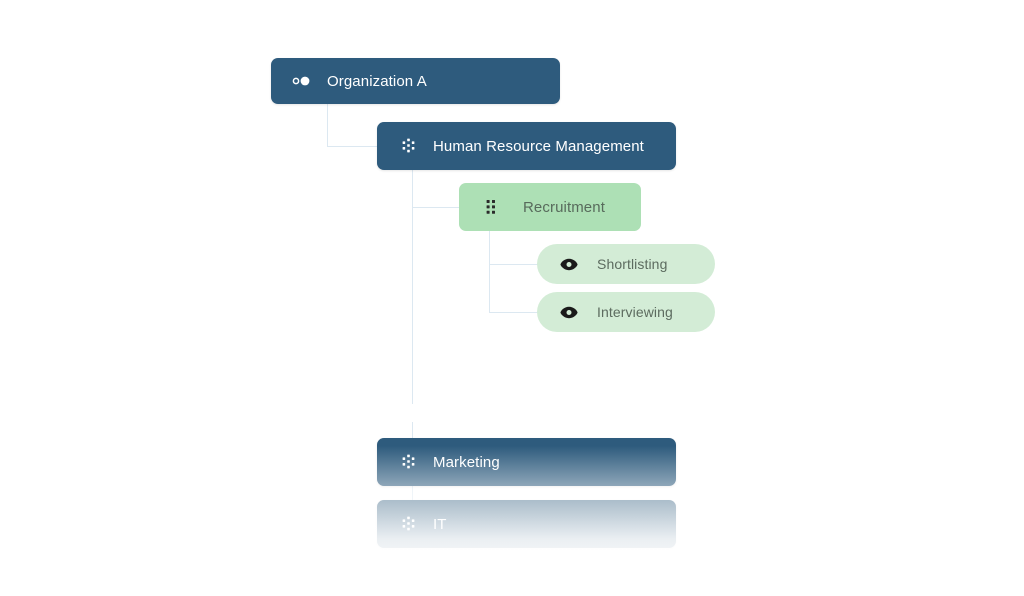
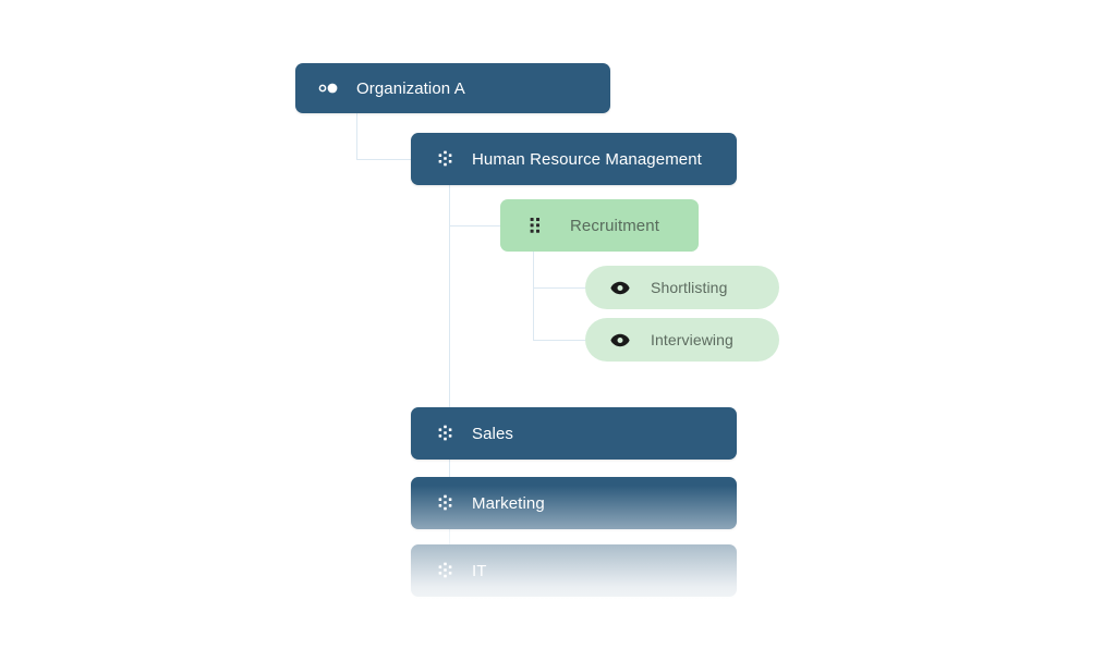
  Organization A
  Human Resource Management
  Recruitment
  Shortlisting
  Interviewing
+ Sales
